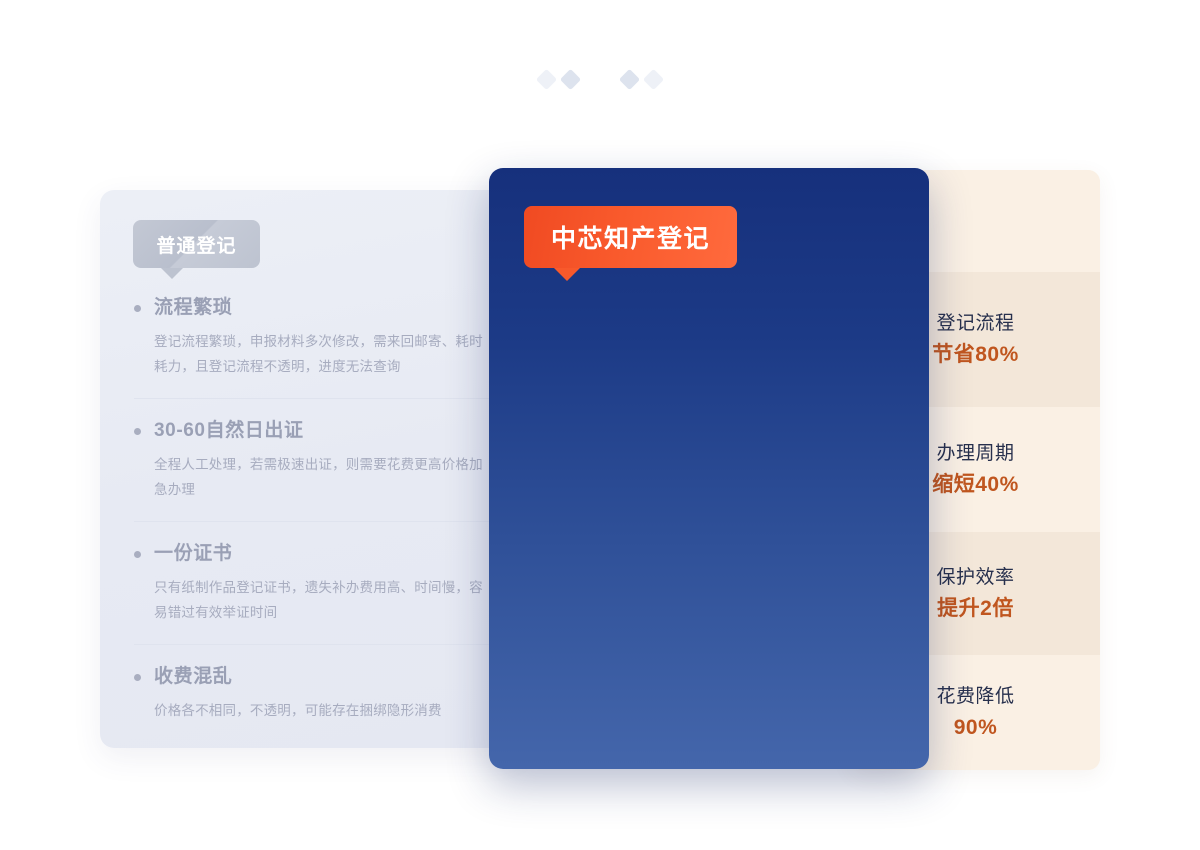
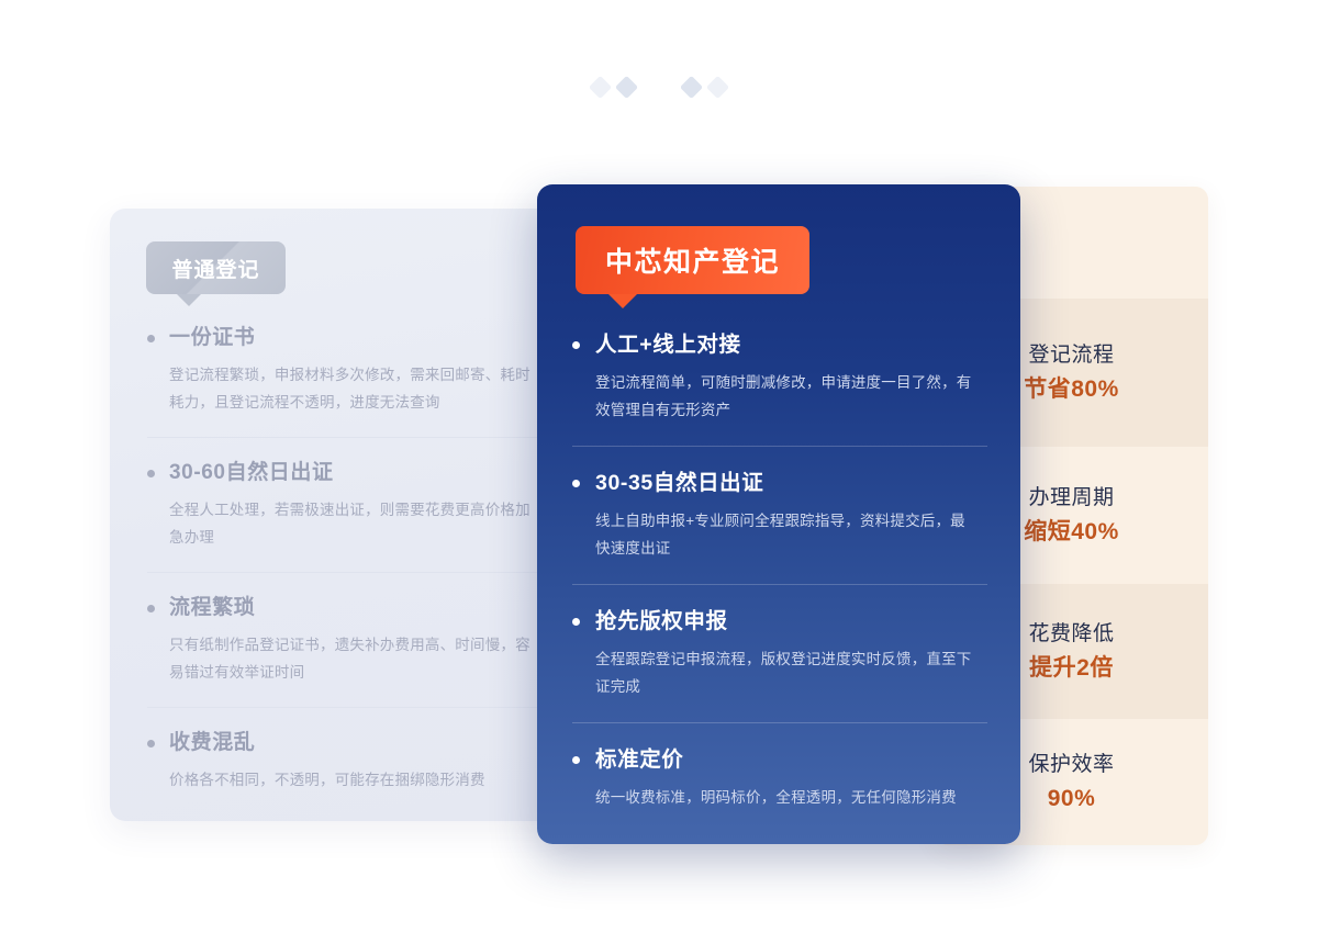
  登记流程
  节省80%
  办理周期
  缩短40%
- 保护效率
+ 花费降低
  提升2倍
- 花费降低
+ 保护效率
  90%
  普通登记
- 流程繁琐
+ 一份证书
  登记流程繁琐，申报材料多次修改，需来回邮寄、耗时耗力，且登记流程不透明，进度无法查询
  30-60自然日出证
  全程人工处理，若需极速出证，则需要花费更高价格加急办理
- 一份证书
+ 流程繁琐
  只有纸制作品登记证书，遗失补办费用高、时间慢，容易错过有效举证时间
  收费混乱
  价格各不相同，不透明，可能存在捆绑隐形消费
  中芯知产登记
+ 人工+线上对接
+ 登记流程简单，可随时删减修改，申请进度一目了然，有效管理自有无形资产
+ 30-35自然日出证
+ 线上自助申报+专业顾问全程跟踪指导，资料提交后，最快速度出证
+ 抢先版权申报
+ 全程跟踪登记申报流程，版权登记进度实时反馈，直至下证完成
+ 标准定价
+ 统一收费标准，明码标价，全程透明，无任何隐形消费
